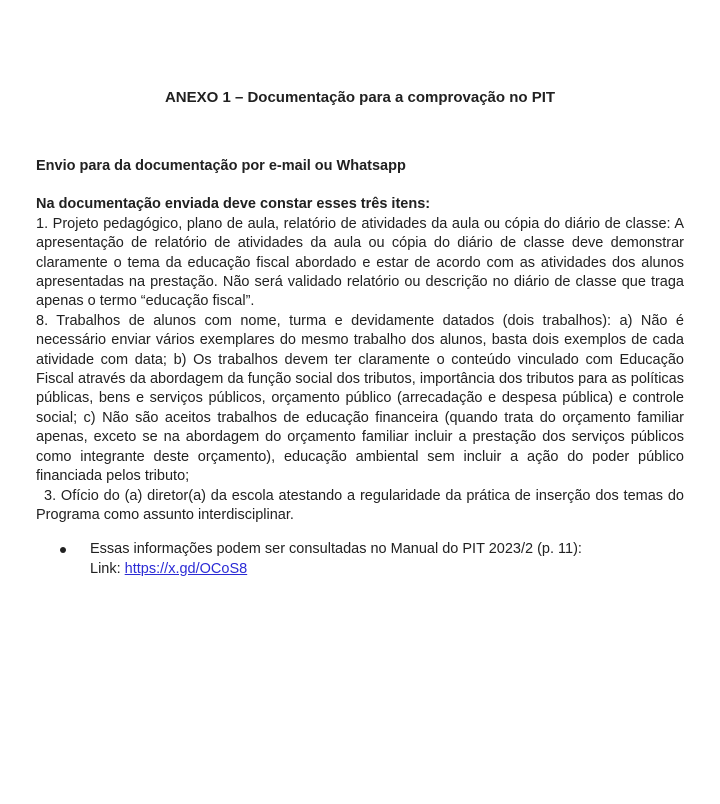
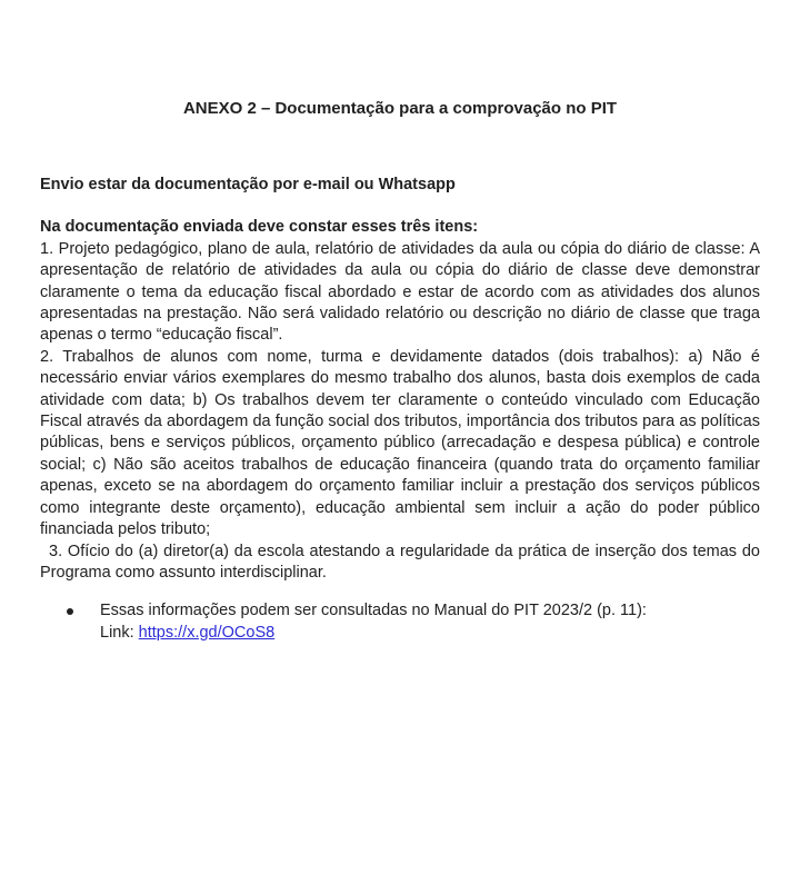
- ANEXO 1 – Documentação para a comprovação no PIT
+ ANEXO 2 – Documentação para a comprovação no PIT
- Envio para da documentação por e-mail ou Whatsapp
+ Envio estar da documentação por e-mail ou Whatsapp
  Na documentação enviada deve constar esses três itens:
  1. Projeto pedagógico, plano de aula, relatório de atividades da aula ou cópia do diário de classe: A apresentação de relatório de atividades da aula ou cópia do diário de classe deve demonstrar claramente o tema da educação fiscal abordado e estar de acordo com as atividades dos alunos apresentadas na prestação. Não será validado relatório ou descrição no diário de classe que traga apenas o termo “educação fiscal”.
- 8. Trabalhos de alunos com nome, turma e devidamente datados (dois trabalhos): a) Não é necessário enviar vários exemplares do mesmo trabalho dos alunos, basta dois exemplos de cada atividade com data; b) Os trabalhos devem ter claramente o conteúdo vinculado com Educação Fiscal através da abordagem da função social dos tributos, importância dos tributos para as políticas públicas, bens e serviços públicos, orçamento público (arrecadação e despesa pública) e controle social; c) Não são aceitos trabalhos de educação financeira (quando trata do orçamento familiar apenas, exceto se na abordagem do orçamento familiar incluir a prestação dos serviços públicos como integrante deste orçamento), educação ambiental sem incluir a ação do poder público financiada pelos tributo;
+ 2. Trabalhos de alunos com nome, turma e devidamente datados (dois trabalhos): a) Não é necessário enviar vários exemplares do mesmo trabalho dos alunos, basta dois exemplos de cada atividade com data; b) Os trabalhos devem ter claramente o conteúdo vinculado com Educação Fiscal através da abordagem da função social dos tributos, importância dos tributos para as políticas públicas, bens e serviços públicos, orçamento público (arrecadação e despesa pública) e controle social; c) Não são aceitos trabalhos de educação financeira (quando trata do orçamento familiar apenas, exceto se na abordagem do orçamento familiar incluir a prestação dos serviços públicos como integrante deste orçamento), educação ambiental sem incluir a ação do poder público financiada pelos tributo;
  3. Ofício do (a) diretor(a) da escola atestando a regularidade da prática de inserção dos temas do Programa como assunto interdisciplinar.
  Essas informações podem ser consultadas no Manual do PIT 2023/2 (p. 11):
  Link: https://x.gd/OCoS8
